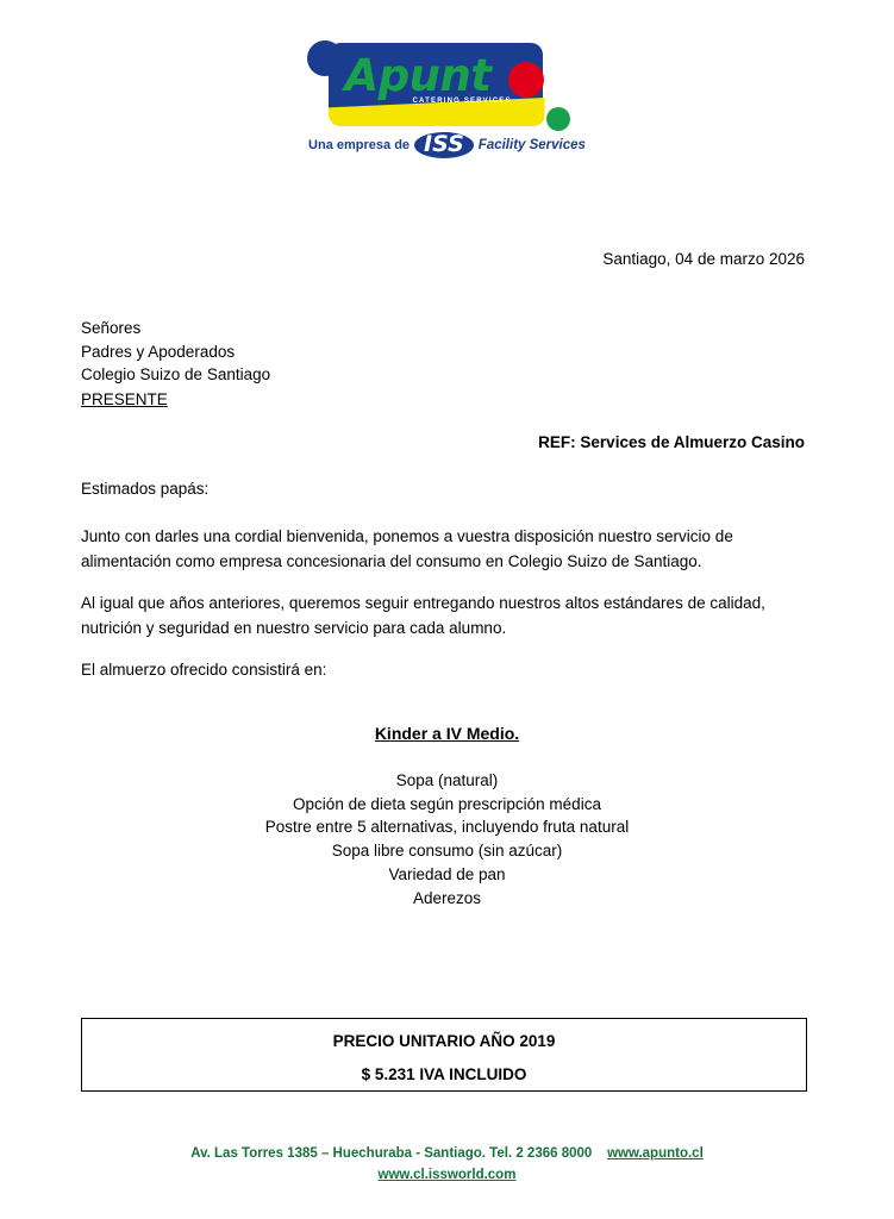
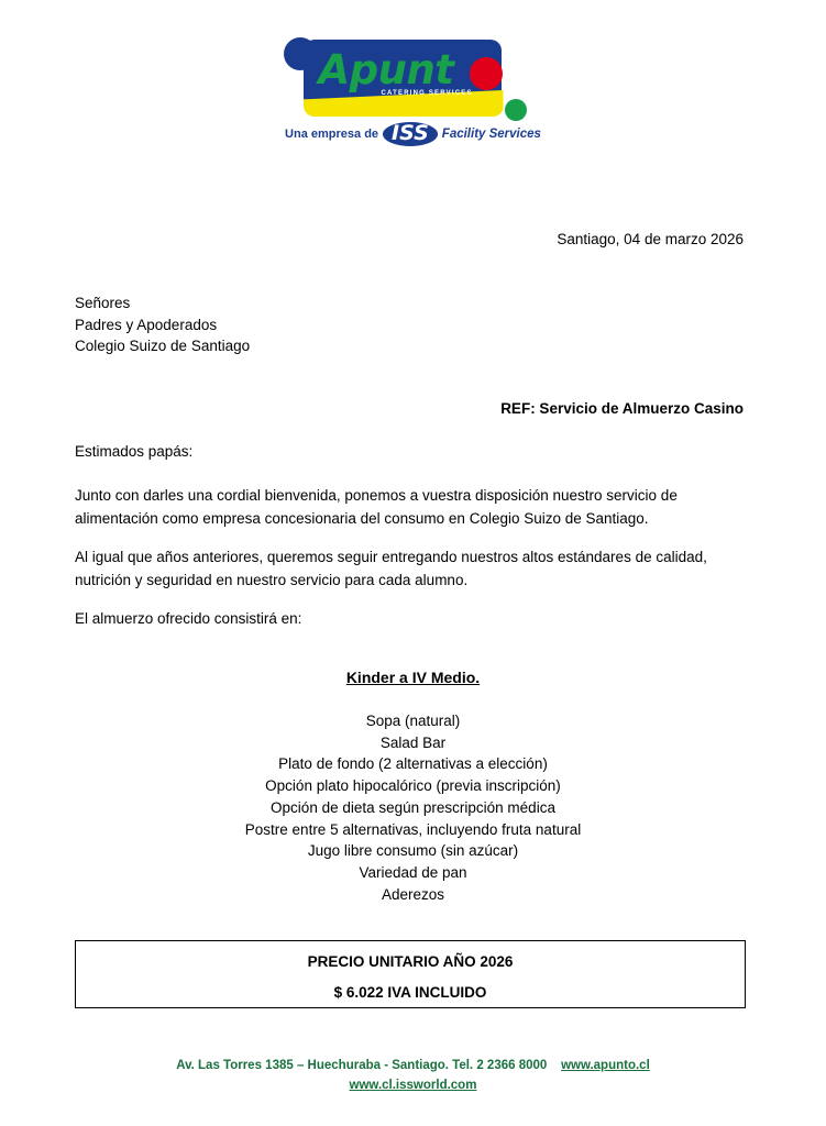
  Apunt
  Una empresa de
  ISS
  Facility Services
  Santiago, 04 de marzo 2026
  Señores
  Padres y Apoderados
  Colegio Suizo de Santiago
- PRESENTE
- REF: Services de Almuerzo Casino
+ REF: Servicio de Almuerzo Casino
  Estimados papás:
  Junto con darles una cordial bienvenida, ponemos a vuestra disposición nuestro servicio de alimentación como empresa concesionaria del consumo en Colegio Suizo de Santiago.
  Al igual que años anteriores, queremos seguir entregando nuestros altos estándares de calidad, nutrición y seguridad en nuestro servicio para cada alumno.
  El almuerzo ofrecido consistirá en:
  Kinder a IV Medio.
  Sopa (natural)
+ Salad Bar
+ Plato de fondo (2 alternativas a elección)
+ Opción plato hipocalórico (previa inscripción)
  Opción de dieta según prescripción médica
  Postre entre 5 alternativas, incluyendo fruta natural
- Sopa libre consumo (sin azúcar)
+ Jugo libre consumo (sin azúcar)
  Variedad de pan
  Aderezos
- PRECIO UNITARIO AÑO 2019
+ PRECIO UNITARIO AÑO 2026
- $ 5.231 IVA INCLUIDO
+ $ 6.022 IVA INCLUIDO
  Av. Las Torres 1385 – Huechuraba - Santiago. Tel. 2 2366 8000 www.apunto.cl
  www.cl.issworld.com
